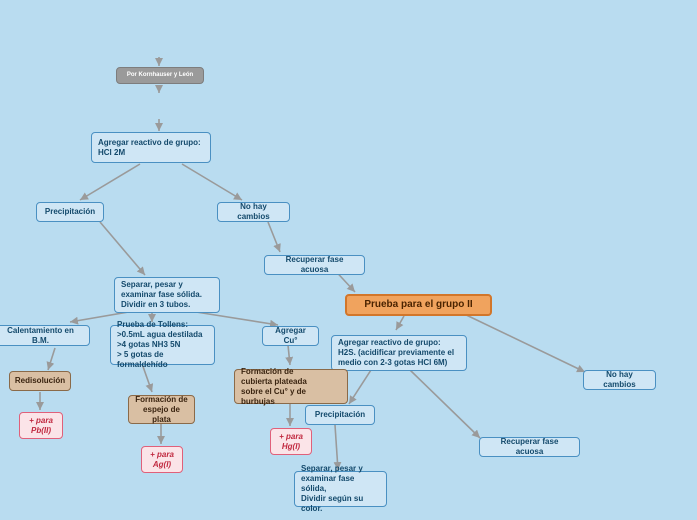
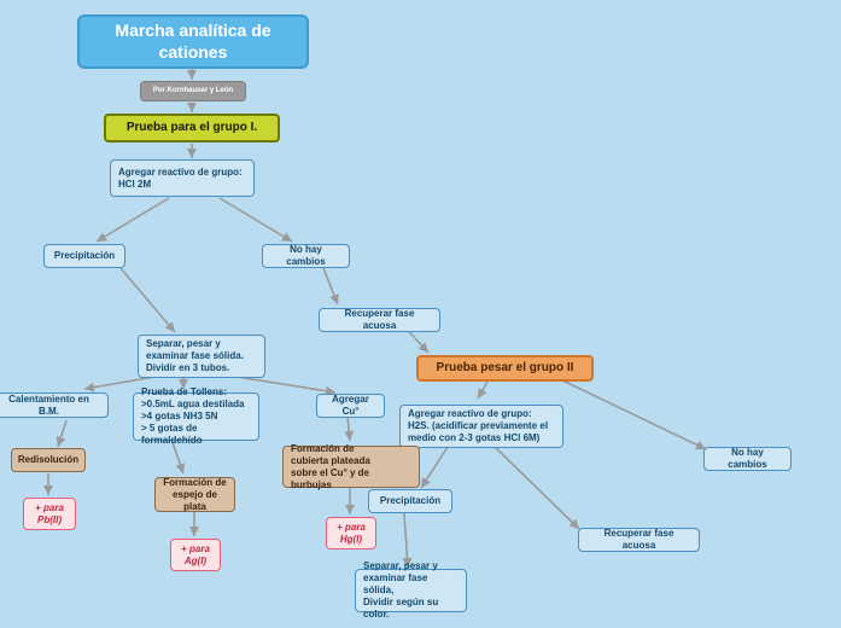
+ Marcha analítica de
+ cationes
+ Prueba para el grupo I.
  Agregar reactivo de grupo:
  HCl 2M
  Precipitación
  No hay cambios
  Recuperar fase acuosa
  Separar, pesar y
  examinar fase sólida.
  Dividir en 3 tubos.
- Prueba para el grupo II
+ Prueba pesar el grupo II
  Calentamiento en B.M.
  Prueba de Tollens:
  >0.5mL agua destilada
  >4 gotas NH3 5N
  > 5 gotas de formaldehído
  Agregar Cu°
  Agregar reactivo de grupo:
  H2S. (acidificar previamente el
  medio con 2-3 gotas HCl 6M)
  No hay cambios
  Redisolución
  Formación de
  espejo de plata
  Formación de
  cubierta plateada
  sobre el Cu° y de burbujas
  Precipitación
  Recuperar fase acuosa
  + para
  Pb(II)
  + para
  Ag(I)
  + para
  Hg(I)
  Separar, pesar y
  examinar fase sólida,
  Dividir según su color.
